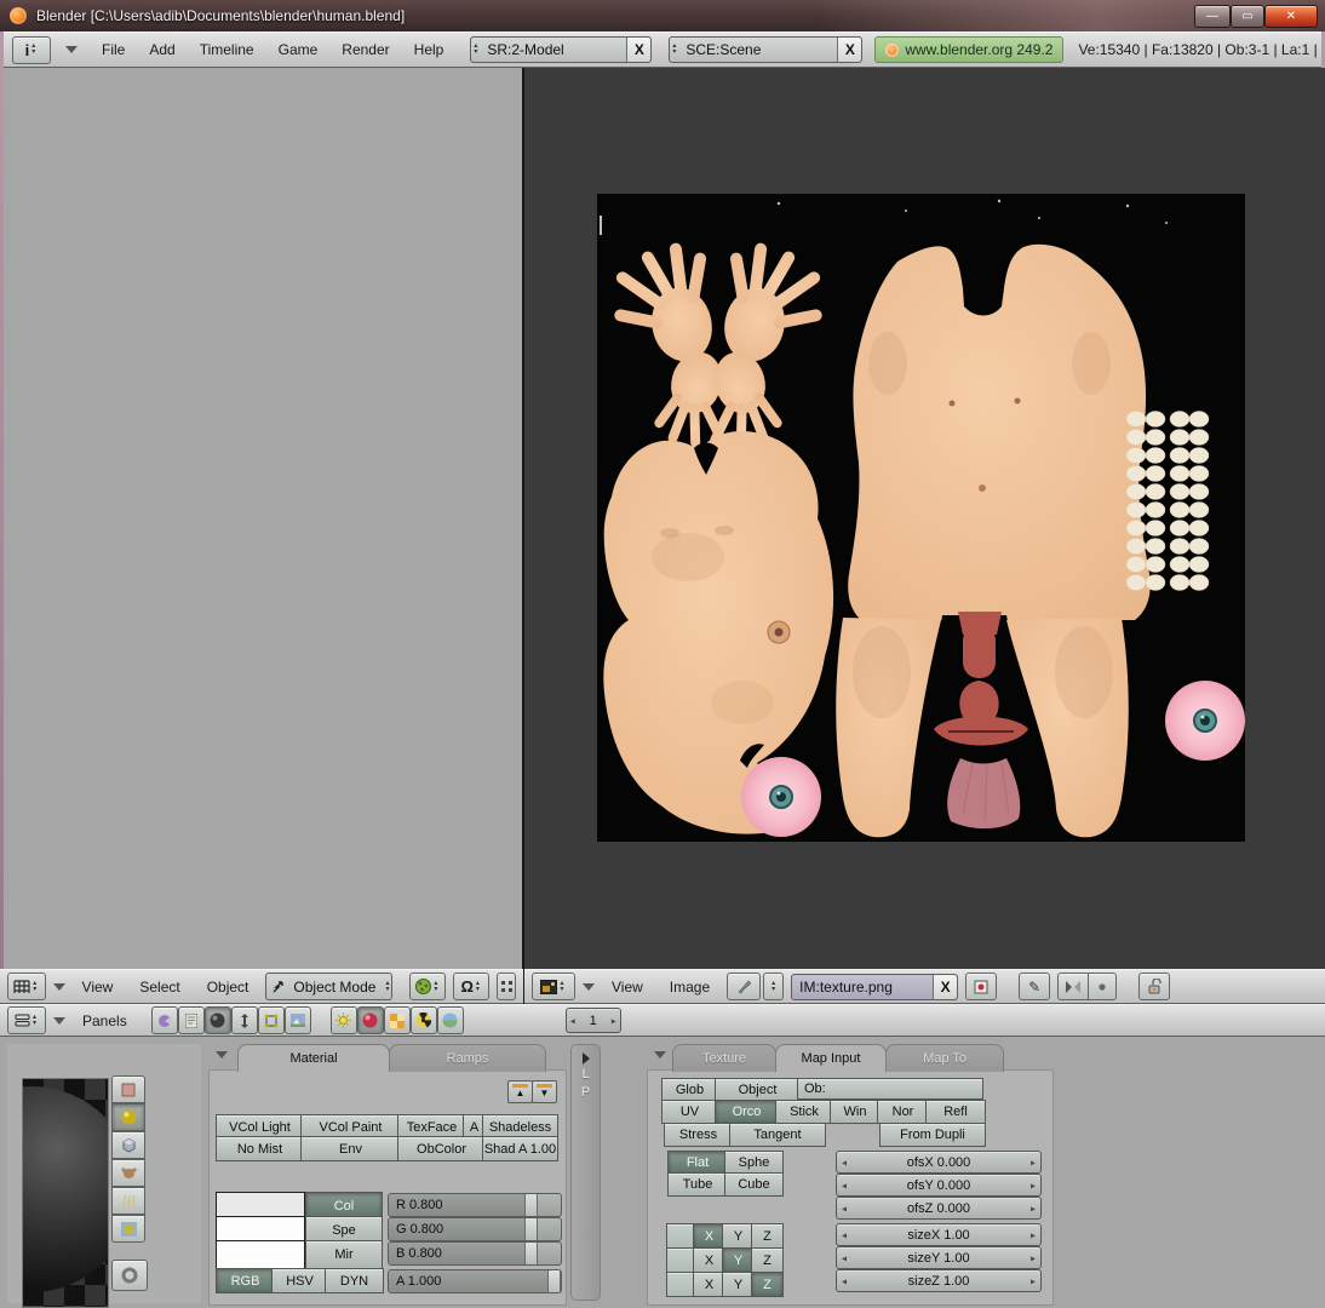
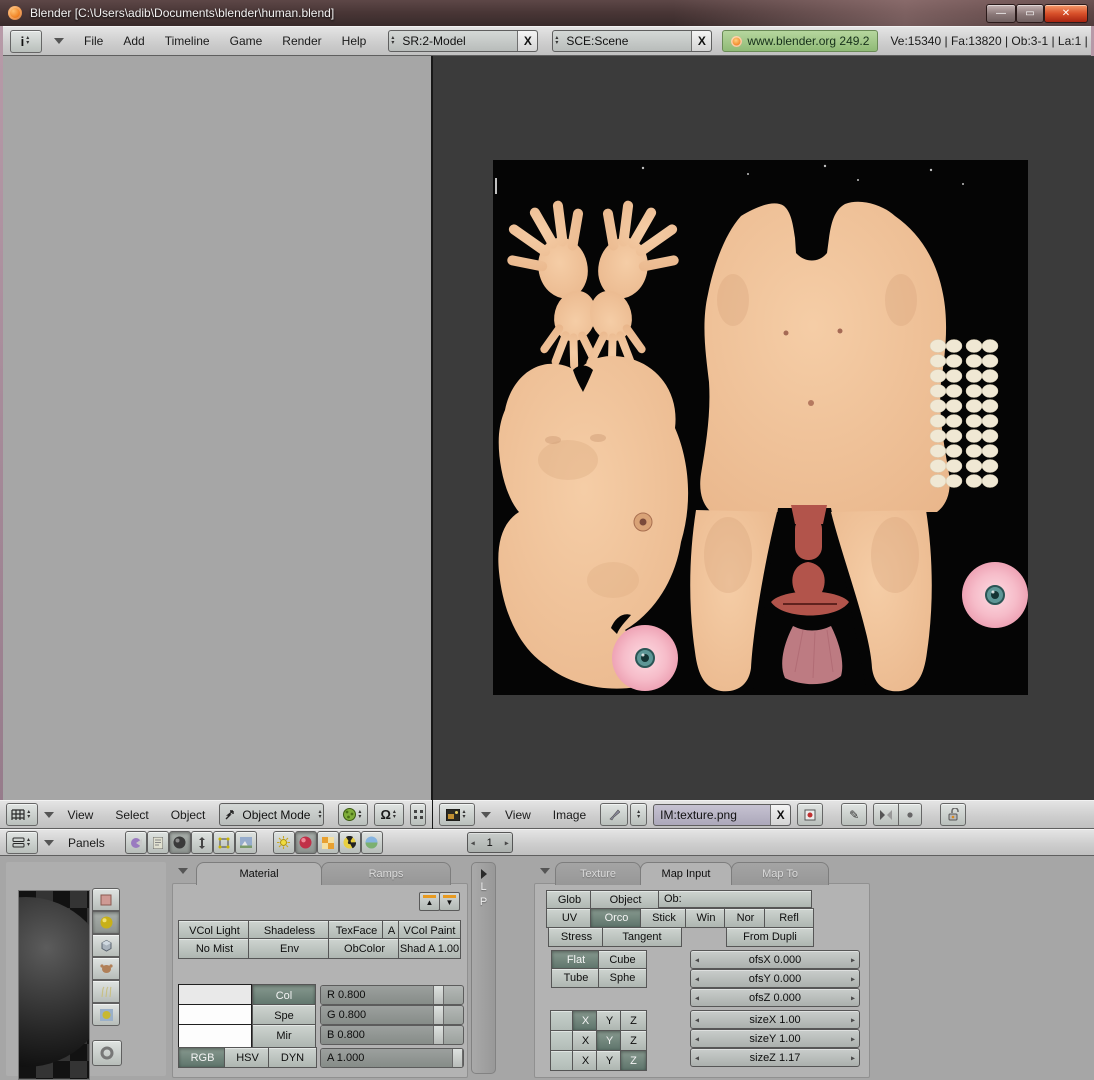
  Blender [C:\Users\adib\Documents\blender\human.blend]
  —
  ▭
  ✕
  i
  File
  Add
  Timeline
  Game
  Render
  Help
  SR:2-Model
  X
  SCE:Scene
  X
  www.blender.org 249.2
  Ve:15340 | Fa:13820 | Ob:3-1 | La:1 |
  View
  Select
  Object
  Object Mode
  Ω
  View
  Image
  IM:texture.png
  X
  ✎
  Panels
  ◂
  1
  ▸
  Material
  Ramps
  ▲
  ▼
  VCol Light
- VCol Paint
+ Shadeless
  TexFace
  A
- Shadeless
+ VCol Paint
  No Mist
  Env
  ObColor
  Shad A 1.00
  Col
  Spe
  Mir
  R 0.800
  G 0.800
  B 0.800
  RGB
  HSV
  DYN
  A 1.000
  L
  P
  Texture
  Map Input
  Map To
  Glob
  Object
  Ob:
  UV
  Orco
  Stick
  Win
  Nor
  Refl
  Stress
  Tangent
  From Dupli
  Flat
- Sphe
+ Cube
  Tube
- Cube
+ Sphe
  ◂
  ofsX 0.000
  ▸
  ◂
  ofsY 0.000
  ▸
  ◂
  ofsZ 0.000
  ▸
  X
  Y
  Z
  X
  Y
  Z
  X
  Y
  Z
  ◂
  sizeX 1.00
  ▸
  ◂
  sizeY 1.00
  ▸
  ◂
- sizeZ 1.00
+ sizeZ 1.17
  ▸
